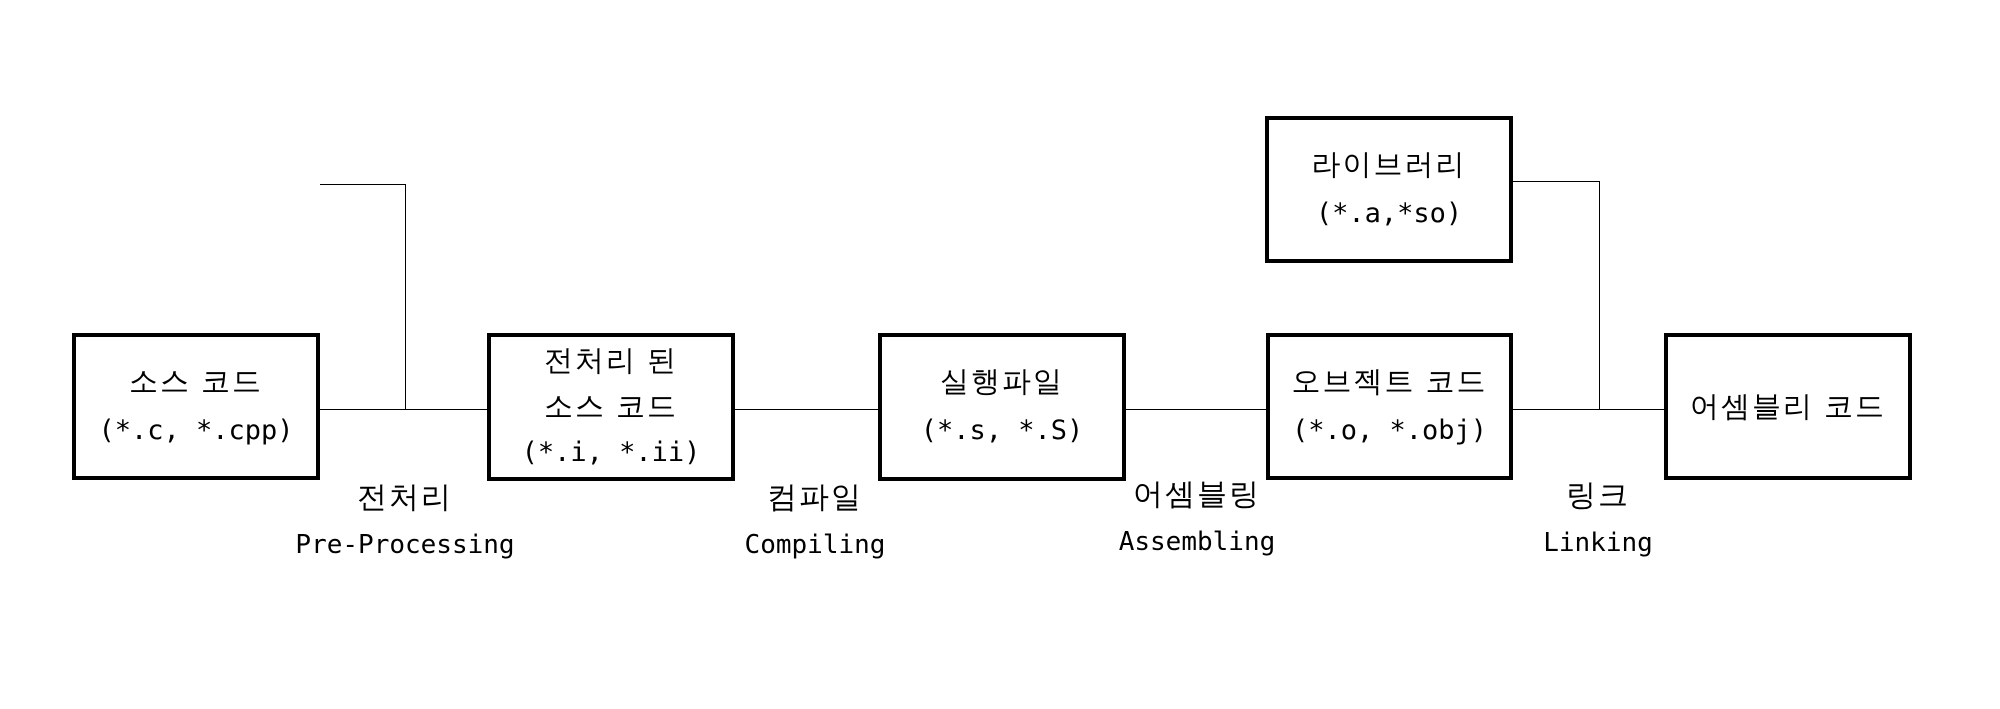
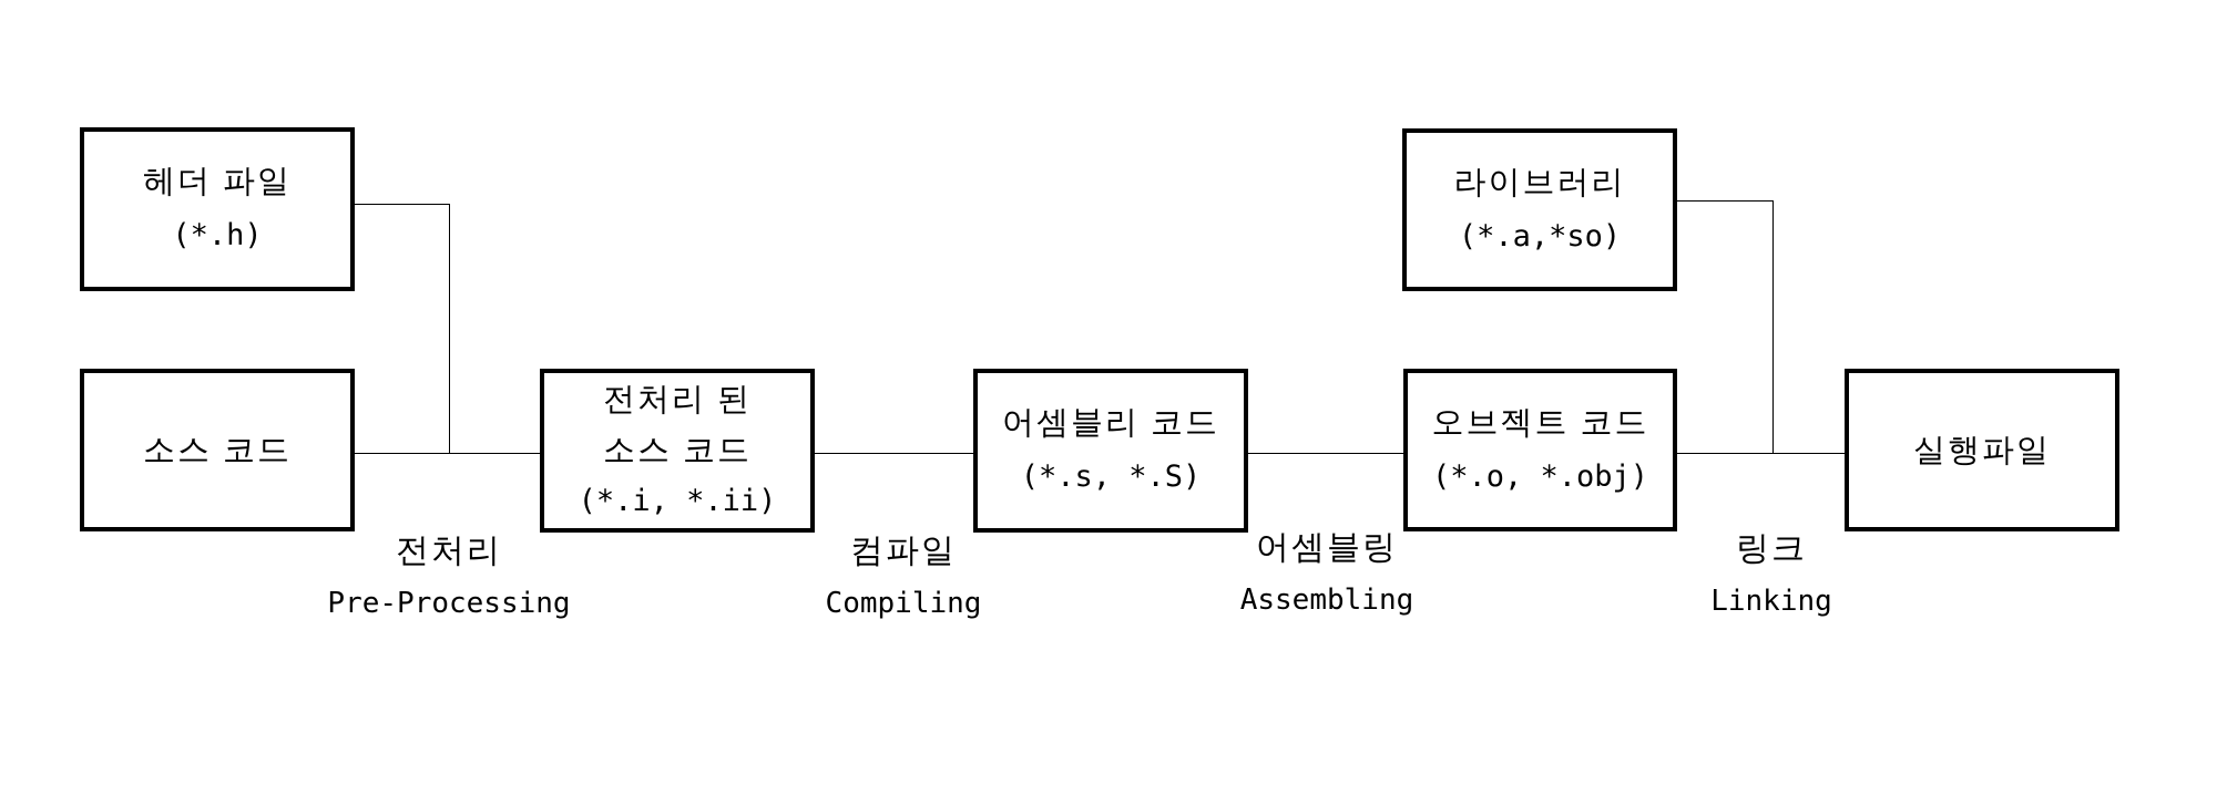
+ 헤더 파일
+ (*.h)
  소스 코드
- (*.c, *.cpp)
  전처리 된
  소스 코드
  (*.i, *.ii)
- 실행파일
+ 어셈블리 코드
  (*.s, *.S)
  오브젝트 코드
  (*.o, *.obj)
  라이브러리
  (*.a,*so)
- 어셈블리 코드
+ 실행파일
  전처리
  Pre-Processing
  컴파일
  Compiling
  어셈블링
  Assembling
  링크
  Linking
